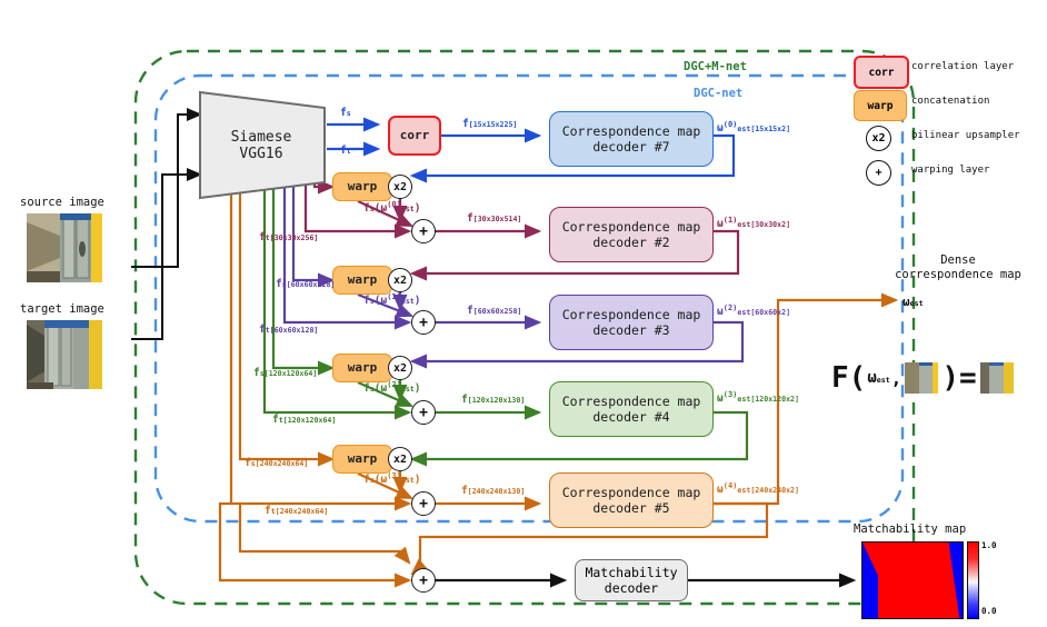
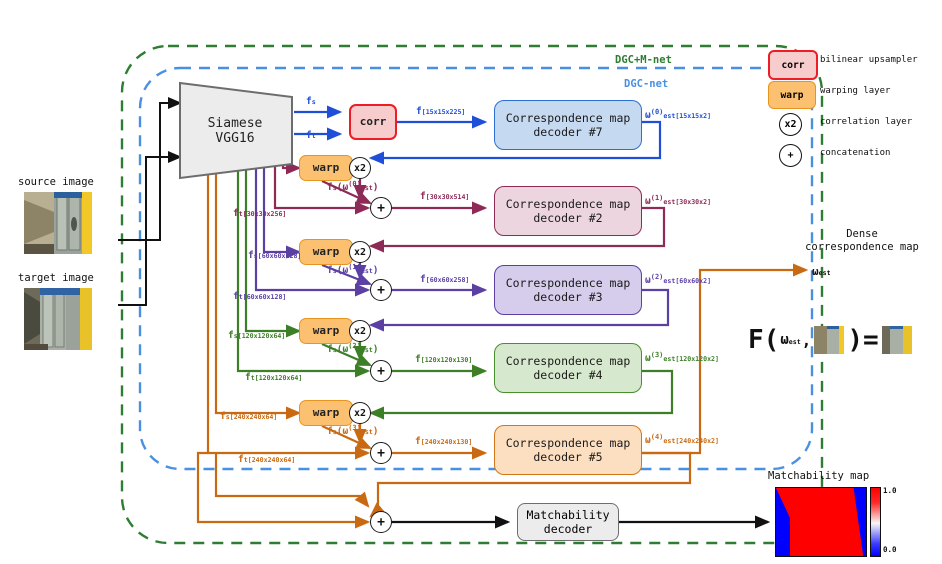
  Siamese
  VGG16
  source image
  target image
  corr
  warp
  warp
  warp
  warp
  x2
  x2
  x2
  x2
  +
  +
  +
  +
  +
  Correspondence map
  decoder #7
  Correspondence map
  decoder #2
  Correspondence map
  decoder #3
  Correspondence map
  decoder #4
  Correspondence map
  decoder #5
  Matchability
  decoder
  fs
  ft
  f[15x15x225]
  f[30x30x514]
  f[60x60x258]
  f[120x120x130]
  f[240x240x130]
  ω(0)est[15x15x2]
  ω(1)est[30x30x2]
  ω(2)est[60x60x2]
  ω(3)est[120x120x2]
  ω(4)est[240x240x2]
  fs(ω(0)est)
  fs(ω(1)est)
  fs(ω(2)est)
  fs(ω(3)est)
  ft[30x30x256]
  ft[60x60x128]
  ft[120x120x64]
  ft[240x240x64]
  fs[60x60x128]
  fs[120x120x64]
  fs[240x240x64]
  DGC+M-net
  DGC-net
  corr
- correlation layer
+ bilinear upsampler
  warp
- concatenation
+ warping layer
  x2
- bilinear upsampler
+ correlation layer
  +
- warping layer
+ concatenation
  Dense
  correspondence map
  ωest
  F
  (
  ωest
  ,
  )
  =
  Matchability map
  1.0
  0.0
